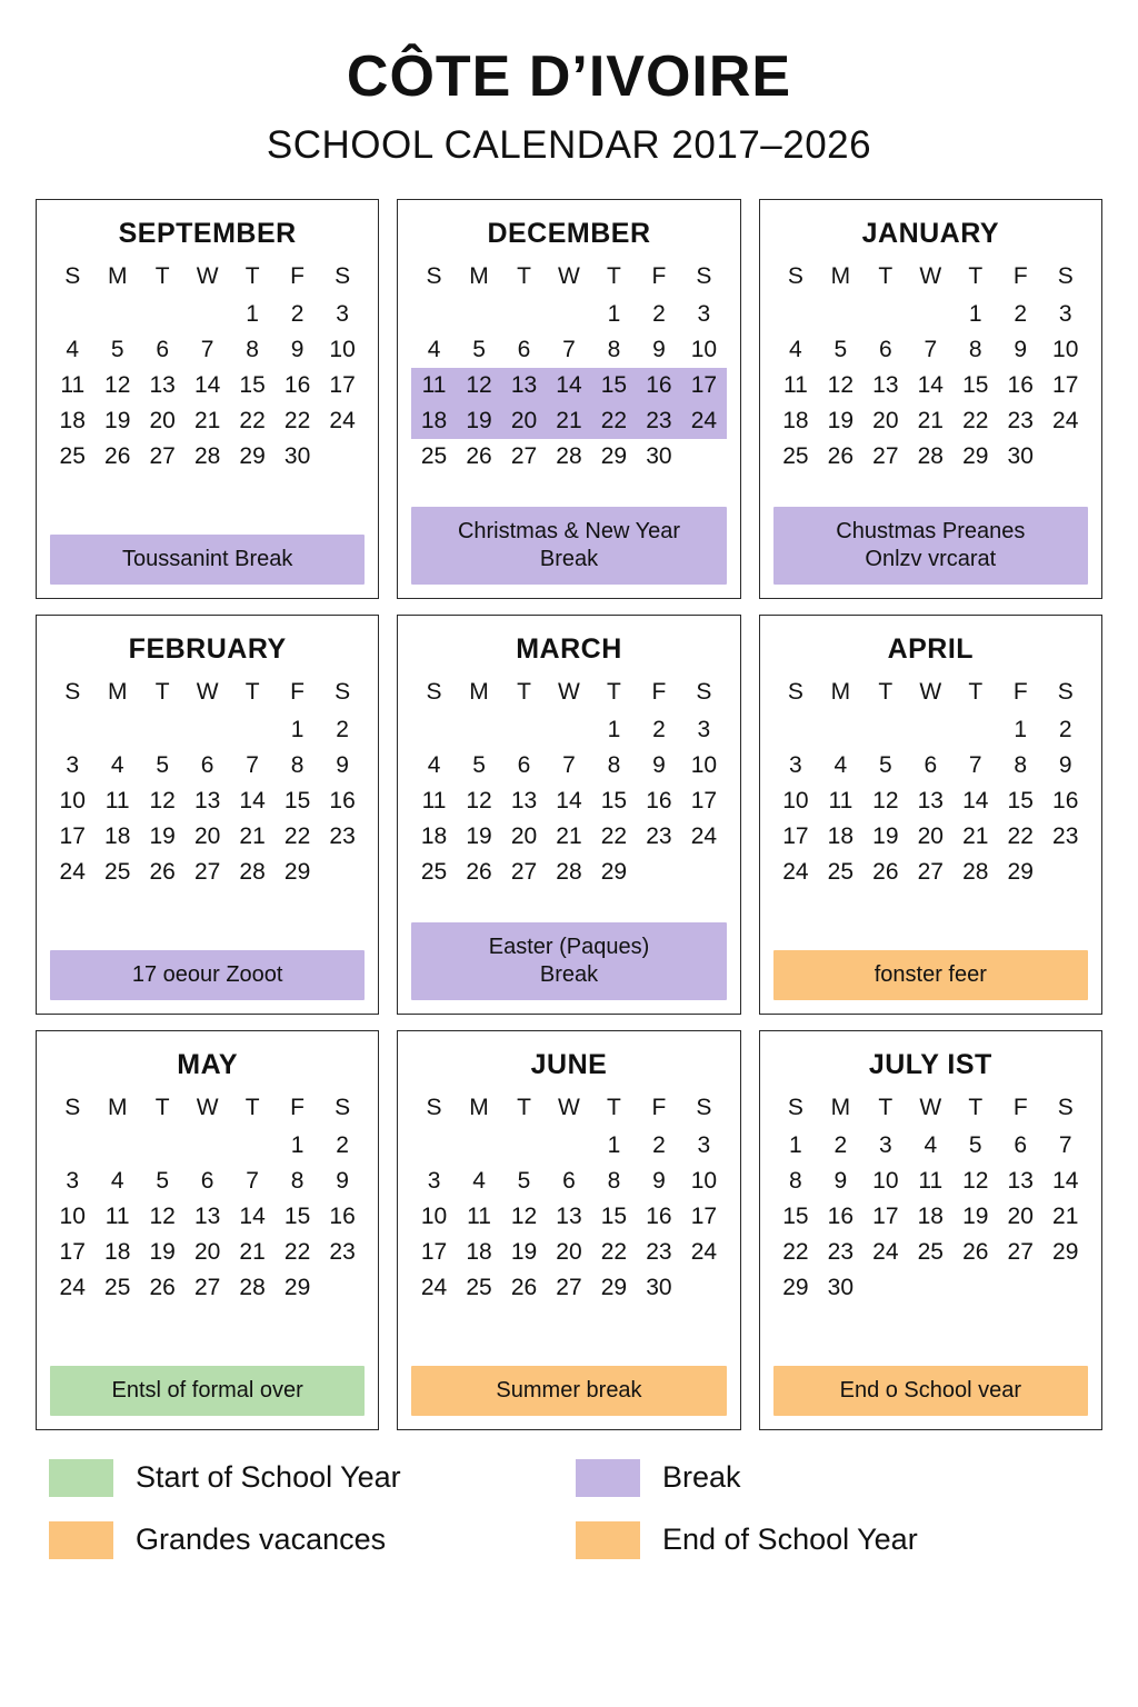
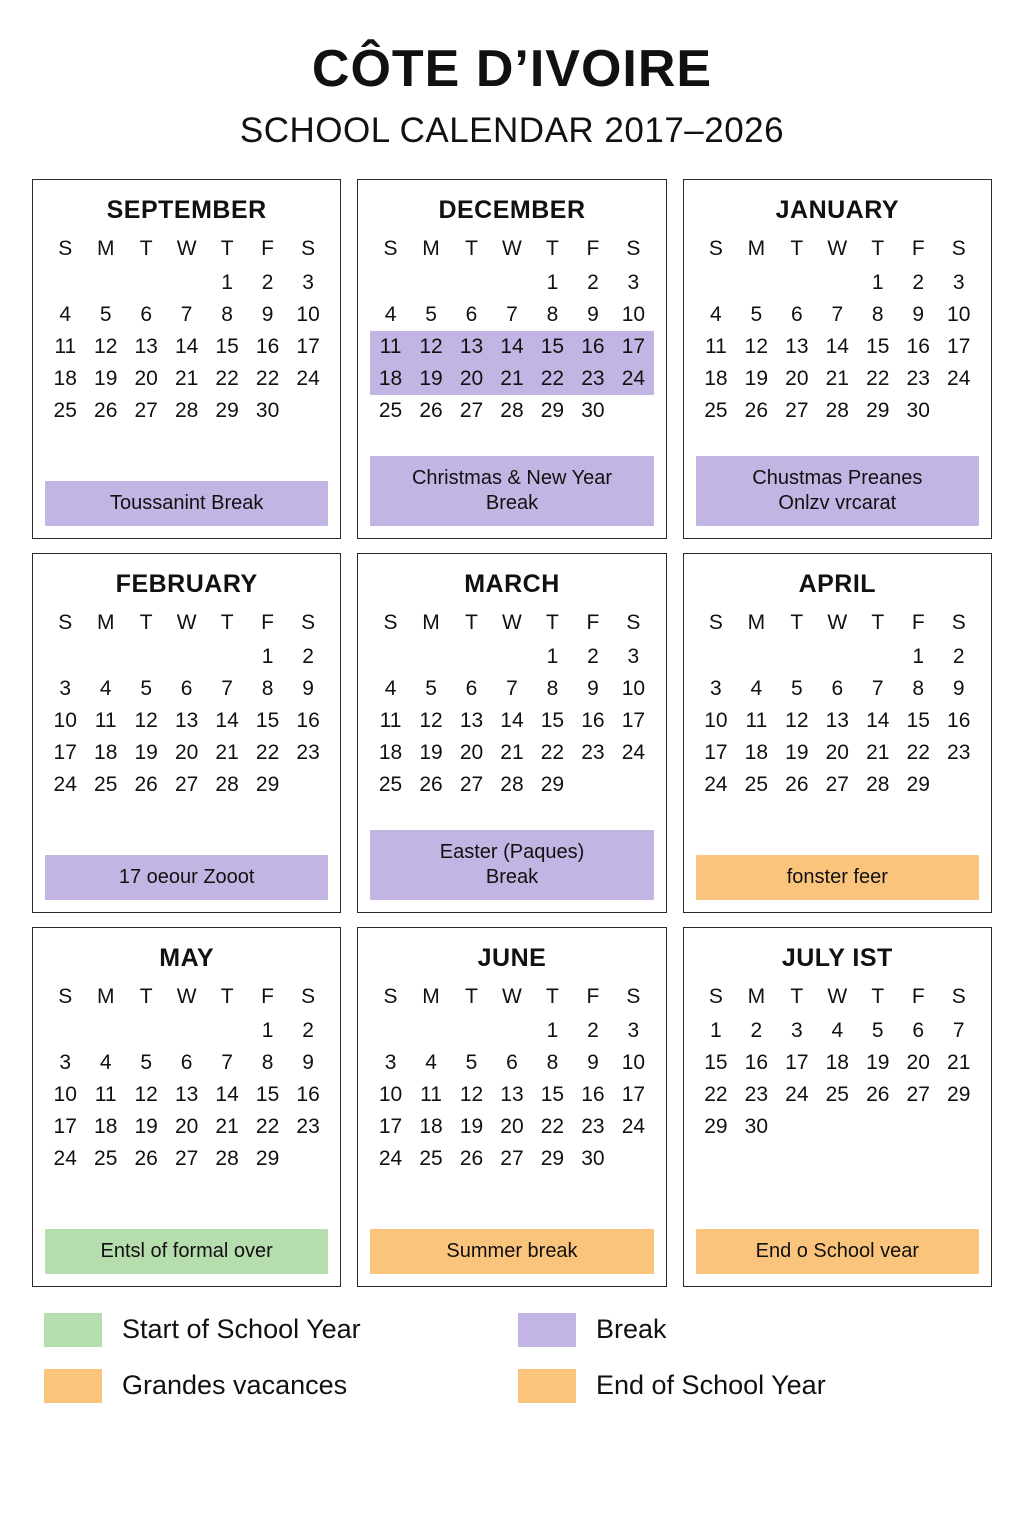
  CÔTE D’IVOIRE
  SCHOOL CALENDAR 2017–2026
  SEPTEMBER
  S	M	T	W	T	F	S
  				1	2	3
  4	5	6	7	8	9	10
  11	12	13	14	15	16	17
  18	19	20	21	22	22	24
  25	26	27	28	29	30
  Toussanint Break
  DECEMBER
  S	M	T	W	T	F	S
  				1	2	3
  4	5	6	7	8	9	10
  11	12	13	14	15	16	17
  18	19	20	21	22	23	24
  25	26	27	28	29	30
  Christmas & New Year
  Break
  JANUARY
  S	M	T	W	T	F	S
  				1	2	3
  4	5	6	7	8	9	10
  11	12	13	14	15	16	17
  18	19	20	21	22	23	24
  25	26	27	28	29	30
  Chustmas Preanes
  Onlzv vrcarat
  FEBRUARY
  S	M	T	W	T	F	S
  					1	2
  3	4	5	6	7	8	9
  10	11	12	13	14	15	16
  17	18	19	20	21	22	23
  24	25	26	27	28	29
  17 oeour Zooot
  MARCH
  S	M	T	W	T	F	S
  				1	2	3
  4	5	6	7	8	9	10
  11	12	13	14	15	16	17
  18	19	20	21	22	23	24
  25	26	27	28	29
  Easter (Paques)
  Break
  APRIL
  S	M	T	W	T	F	S
  					1	2
  3	4	5	6	7	8	9
  10	11	12	13	14	15	16
  17	18	19	20	21	22	23
  24	25	26	27	28	29
  fonster feer
  MAY
  S	M	T	W	T	F	S
  					1	2
  3	4	5	6	7	8	9
  10	11	12	13	14	15	16
  17	18	19	20	21	22	23
  24	25	26	27	28	29
  Entsl of formal over
  JUNE
  S	M	T	W	T	F	S
  				1	2	3
  3	4	5	6	8	9	10
  10	11	12	13	15	16	17
  17	18	19	20	22	23	24
  24	25	26	27	29	30
  Summer break
  JULY IST
  S	M	T	W	T	F	S
  1	2	3	4	5	6	7
- 8	9	10	11	12	13	14
  15	16	17	18	19	20	21
  22	23	24	25	26	27	29
  29	30
  End o School vear
  Start of School Year
  Break
  Grandes vacances
  End of School Year
